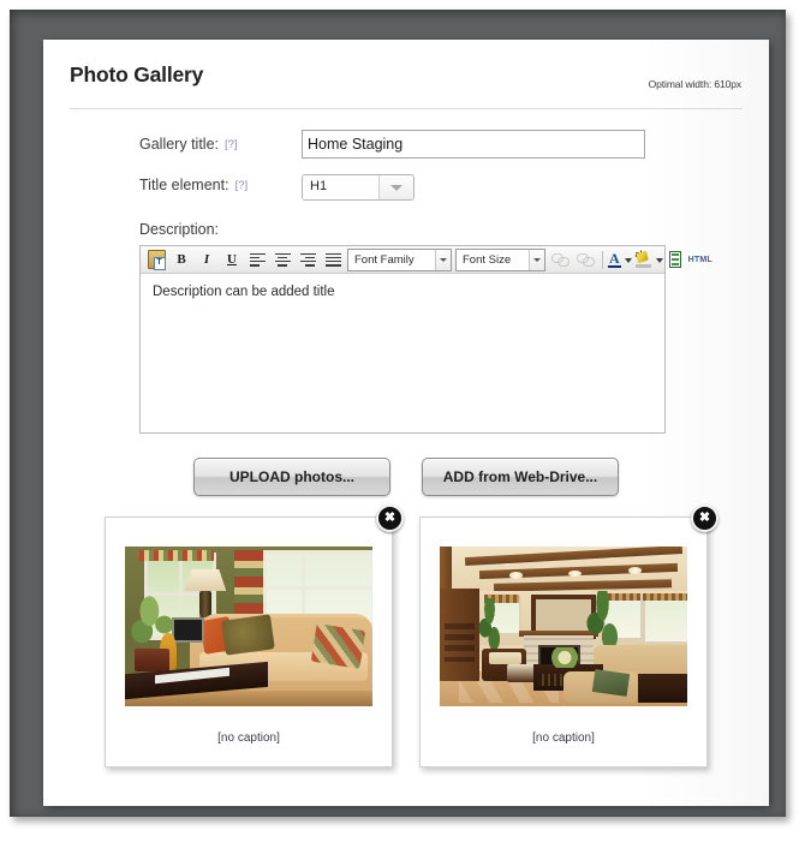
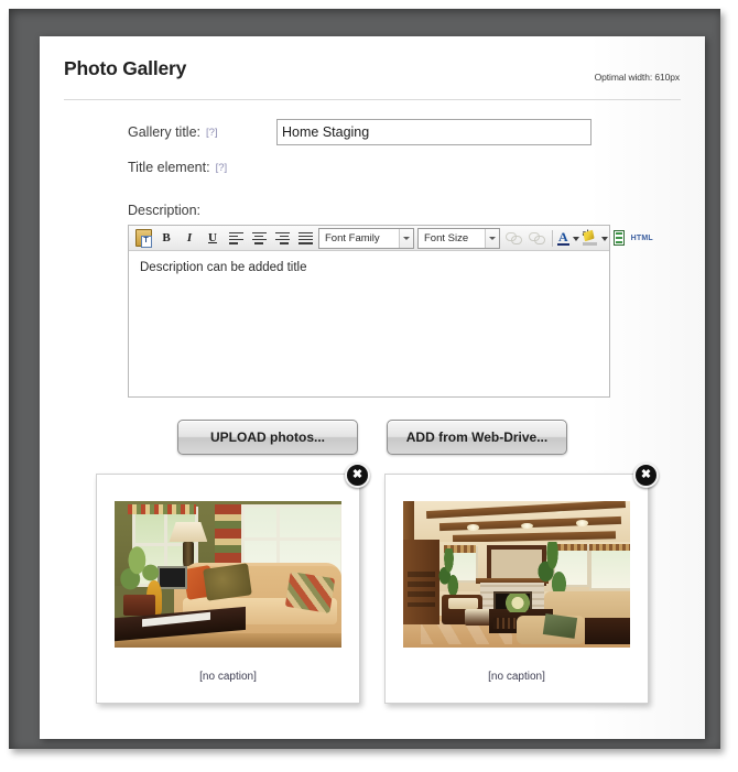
  Photo Gallery
  Optimal width: 610px
  Gallery title: [?]
  Home Staging
  Title element: [?]
- H1
  Description:
  B
  I
  U
  Font Family
  Font Size
  A
  Description can be added title
  UPLOAD photos...
  ADD from Web-Drive...
  ✖
  [no caption]
  ✖
  [no caption]
